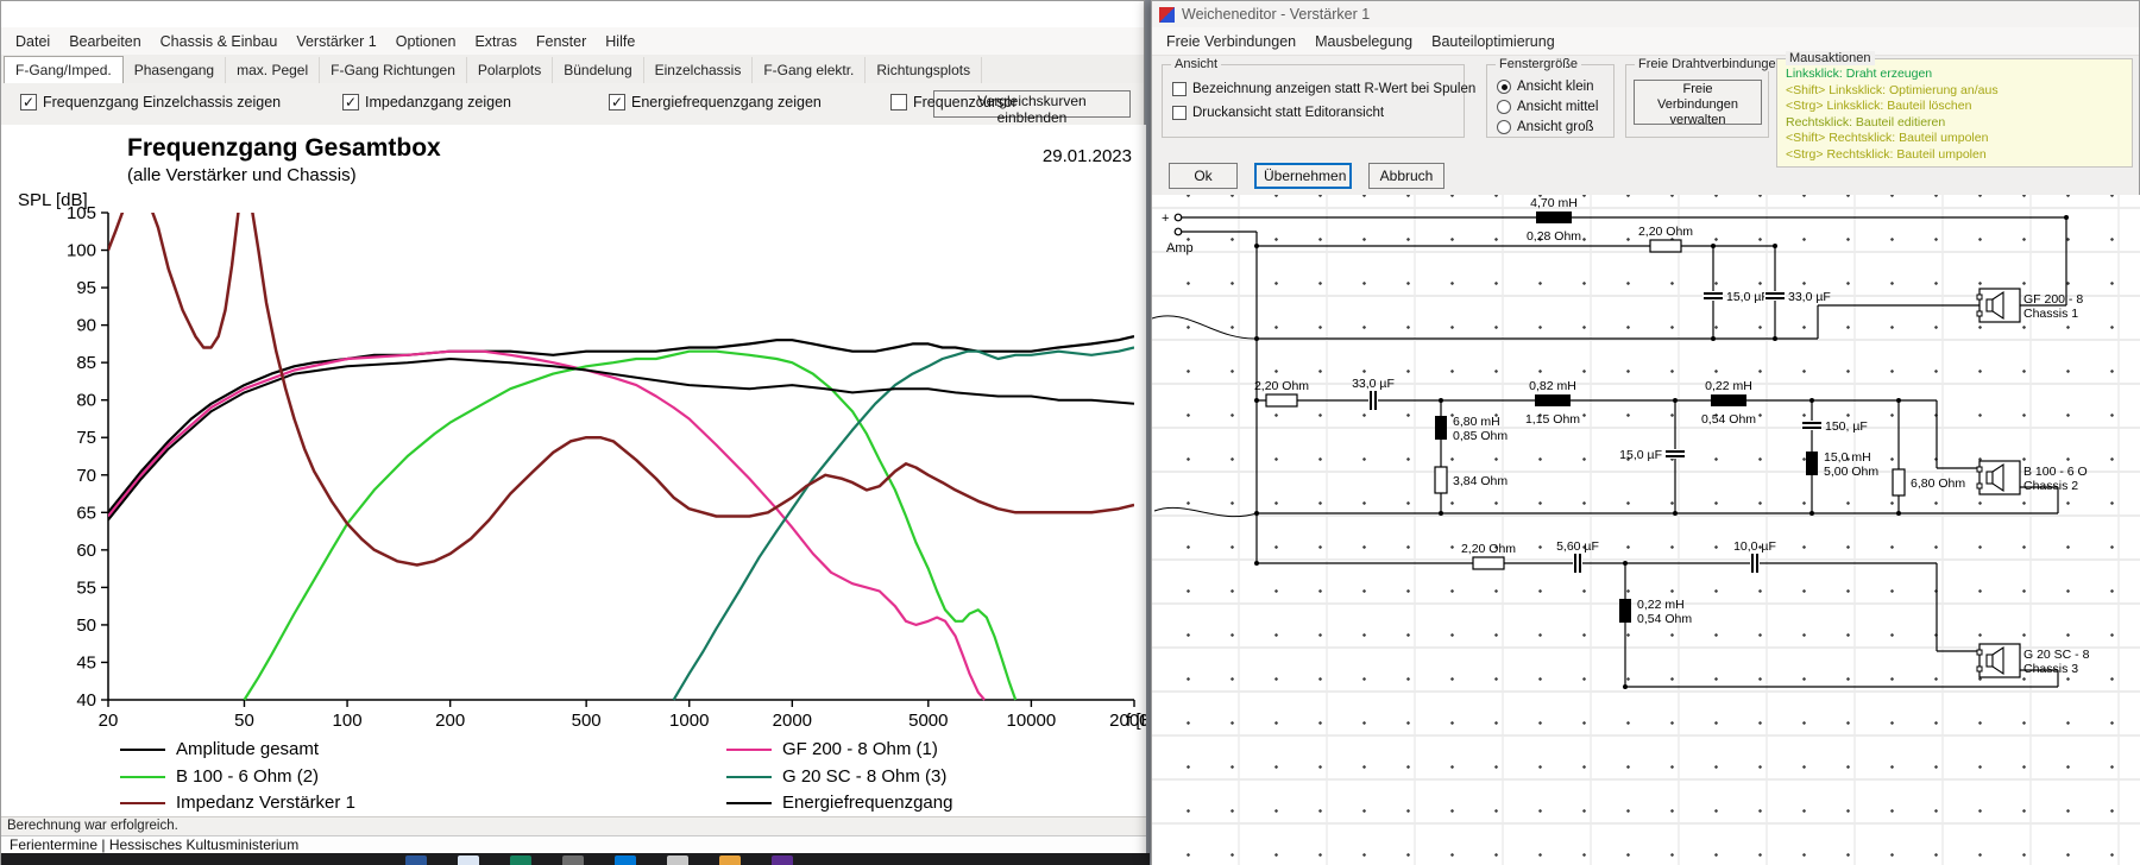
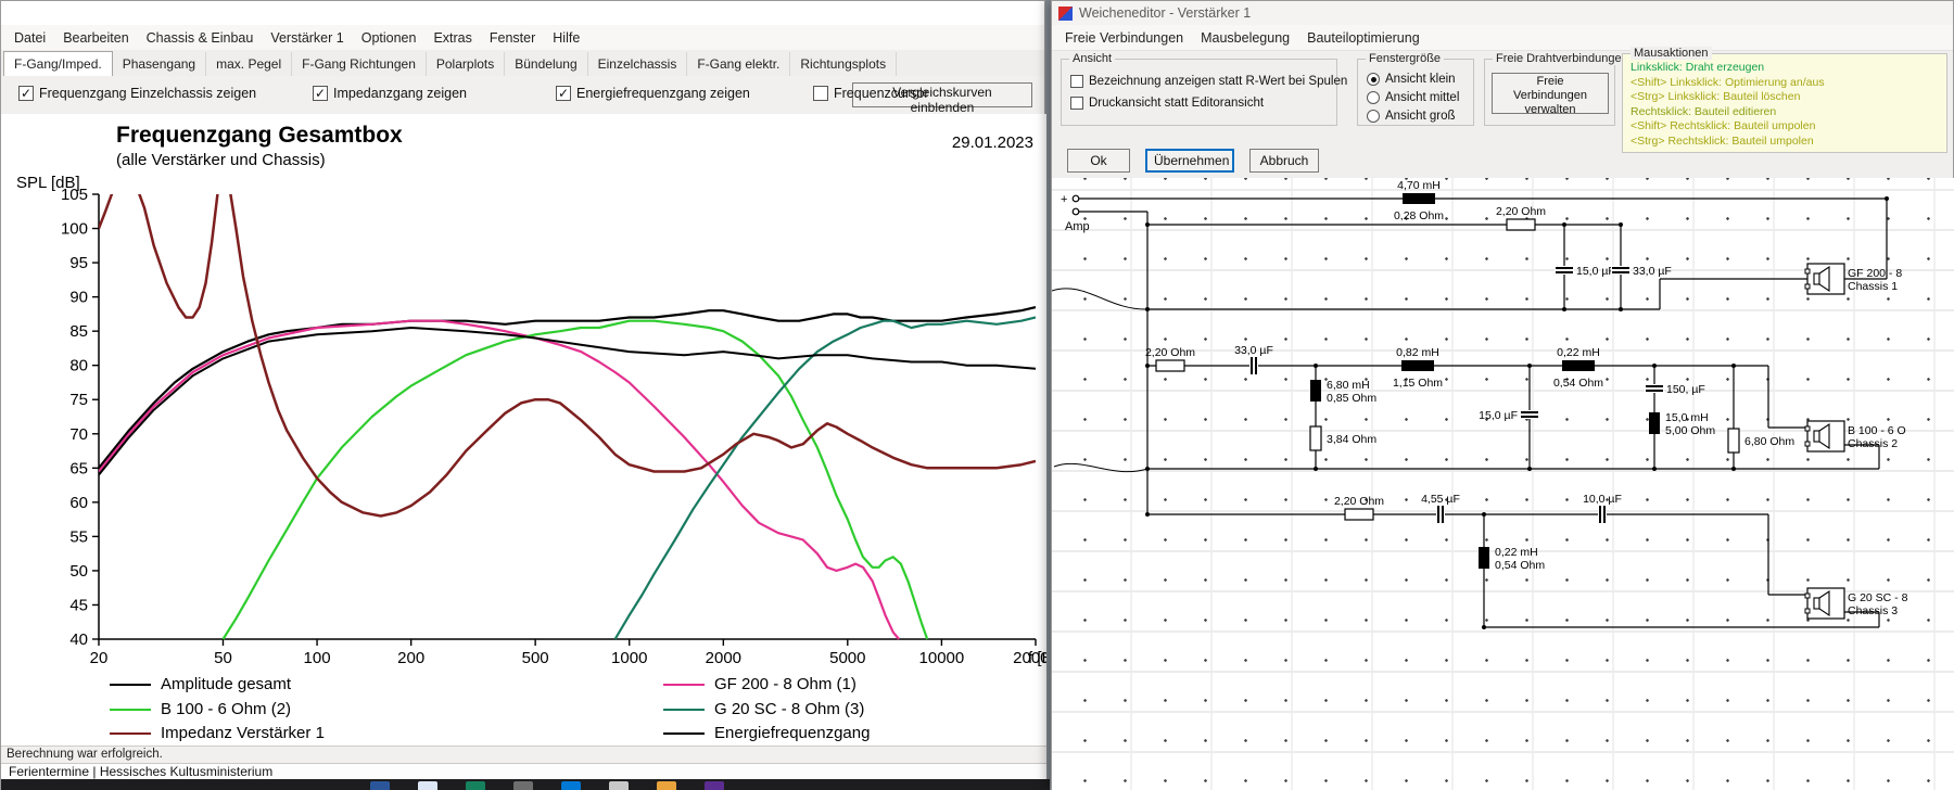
  Datei
  Bearbeiten
  Chassis & Einbau
  Verstärker 1
  Optionen
  Extras
  Fenster
  Hilfe
  F-Gang/Imped.
  Phasengang
  max. Pegel
  F-Gang Richtungen
  Polarplots
  Bündelung
  Einzelchassis
  F-Gang elektr.
  Richtungsplots
  Vergleichskurven einblenden
  ✓
  Frequenzgang Einzelchassis zeigen
  ✓
  Impedanzgang zeigen
  ✓
  Energiefrequenzgang zeigen
  Frequenzcursor
  Frequenzgang Gesamtbox
  (alle Verstärker und Chassis)
  29.01.2023
  105
  100
  95
  90
  85
  80
  75
  70
  65
  60
  55
  50
  45
  40
  20
  50
  100
  200
  500
  1000
  2000
  5000
  10000
  2000
  SPL [dB]
  Amplitude gesamt
  B 100 - 6 Ohm (2)
  Impedanz Verstärker 1
  GF 200 - 8 Ohm (1)
  G 20 SC - 8 Ohm (3)
  Energiefrequenzgang
  Berechnung war erfolgreich.
  Ferientermine | Hessisches Kultusministerium
  Weicheneditor - Verstärker 1
  Freie Verbindungen
  Mausbelegung
  Bauteiloptimierung
  Ansicht
  Bezeichnung anzeigen statt R-Wert bei Spulen
  Druckansicht statt Editoransicht
  Fenstergröße
  Ansicht klein
  Ansicht mittel
  Ansicht groß
  Freie Drahtverbindunge
  Freie Verbindungen verwalten
  Mausaktionen
  Linksklick: Draht erzeugen
  <Shift> Linksklick: Optimierung an/aus
  <Strg> Linksklick: Bauteil löschen
  Rechtsklick: Bauteil editieren
  <Shift> Rechtsklick: Bauteil umpolen
  <Strg> Rechtsklick: Bauteil umpolen
  Ok
  Übernehmen
  Abbruch
  4,70 mH
  0,28 Ohm
  2,20 Ohm
  15,0 µ
  33,0 µF
  GF 200 - 8
  Chassis 1
  2,20 Ohm
  33,0 µF
  6,80 mH
  0,85 Ohm
  3,84 Ohm
  0,82 mH
  1,15 Ohm
  0,22 mH
  0,54 Ohm
  15,0 µF
  150, µF
  15,0 mH
  5,00 Ohm
  6,80 Ohm
  B 100 - 6 O
  Chassis 2
  2,20 Ohm
- 5,60 µF
+ 4,55 µF
  10,0 µF
  0,22 mH
  0,54 Ohm
  G 20 SC - 8
  Chassis 3
  +
  Amp
